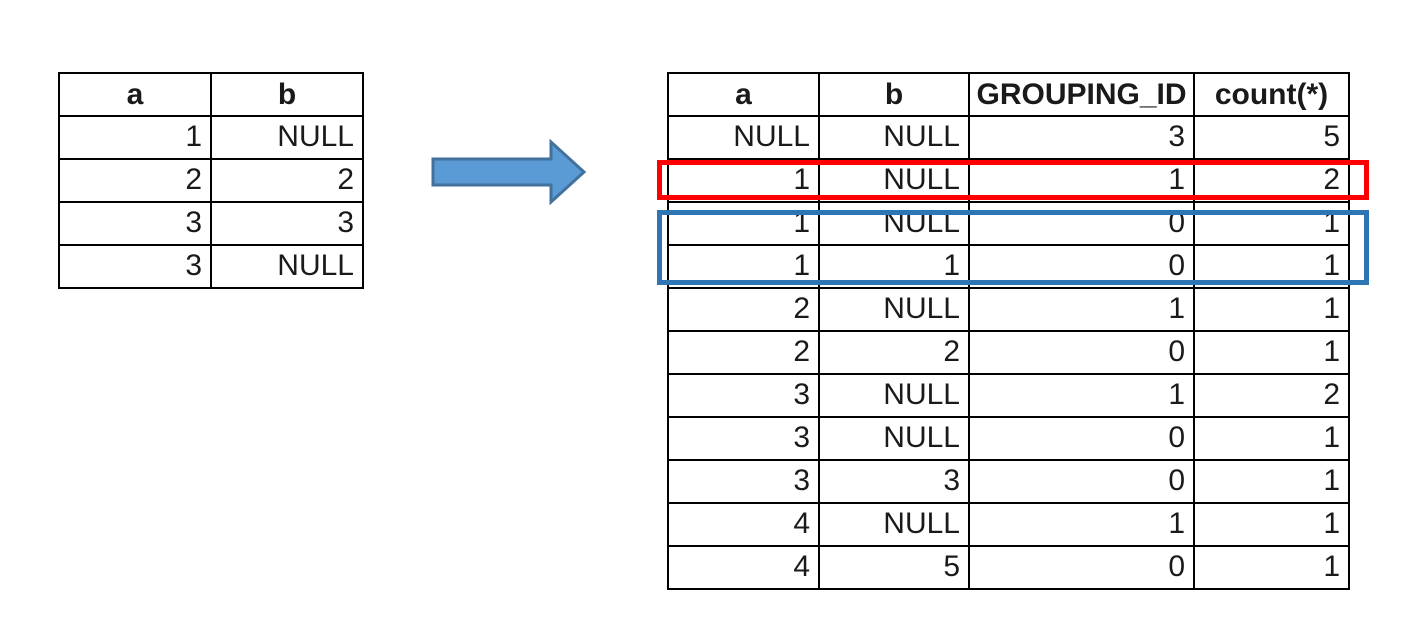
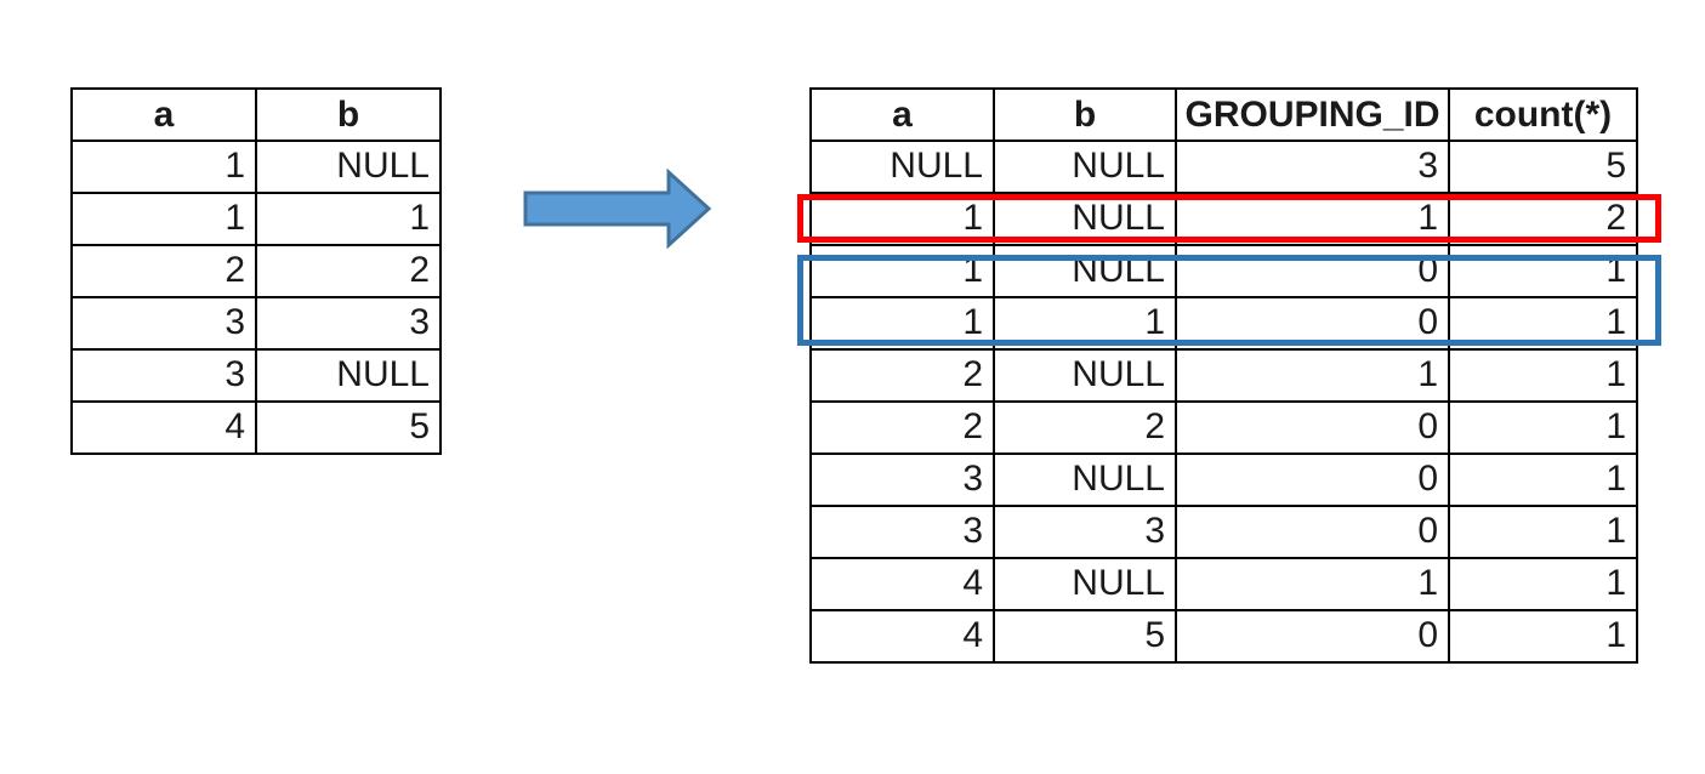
  a	b
  1	NULL
+ 1	1
  2	2
  3	3
  3	NULL
+ 4	5
  a	b	GROUPING_ID	count(*)
  NULL	NULL	3	5
  1	NULL	1	2
  1	NULL	0	1
  1	1	0	1
  2	NULL	1	1
  2	2	0	1
- 3	NULL	1	2
  3	NULL	0	1
  3	3	0	1
  4	NULL	1	1
  4	5	0	1
